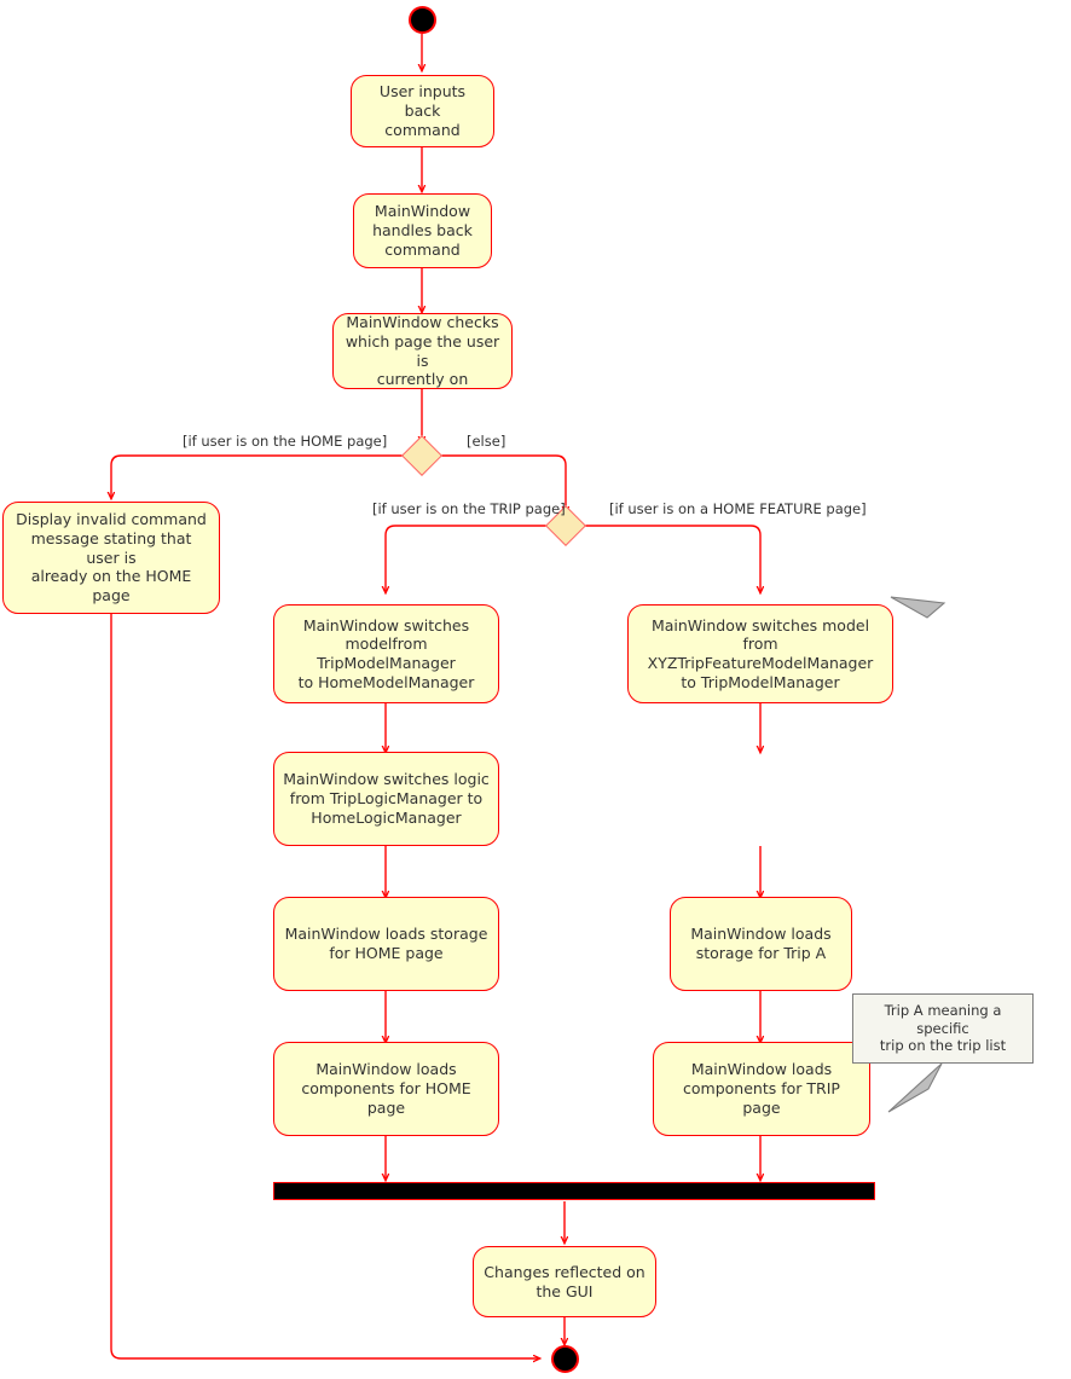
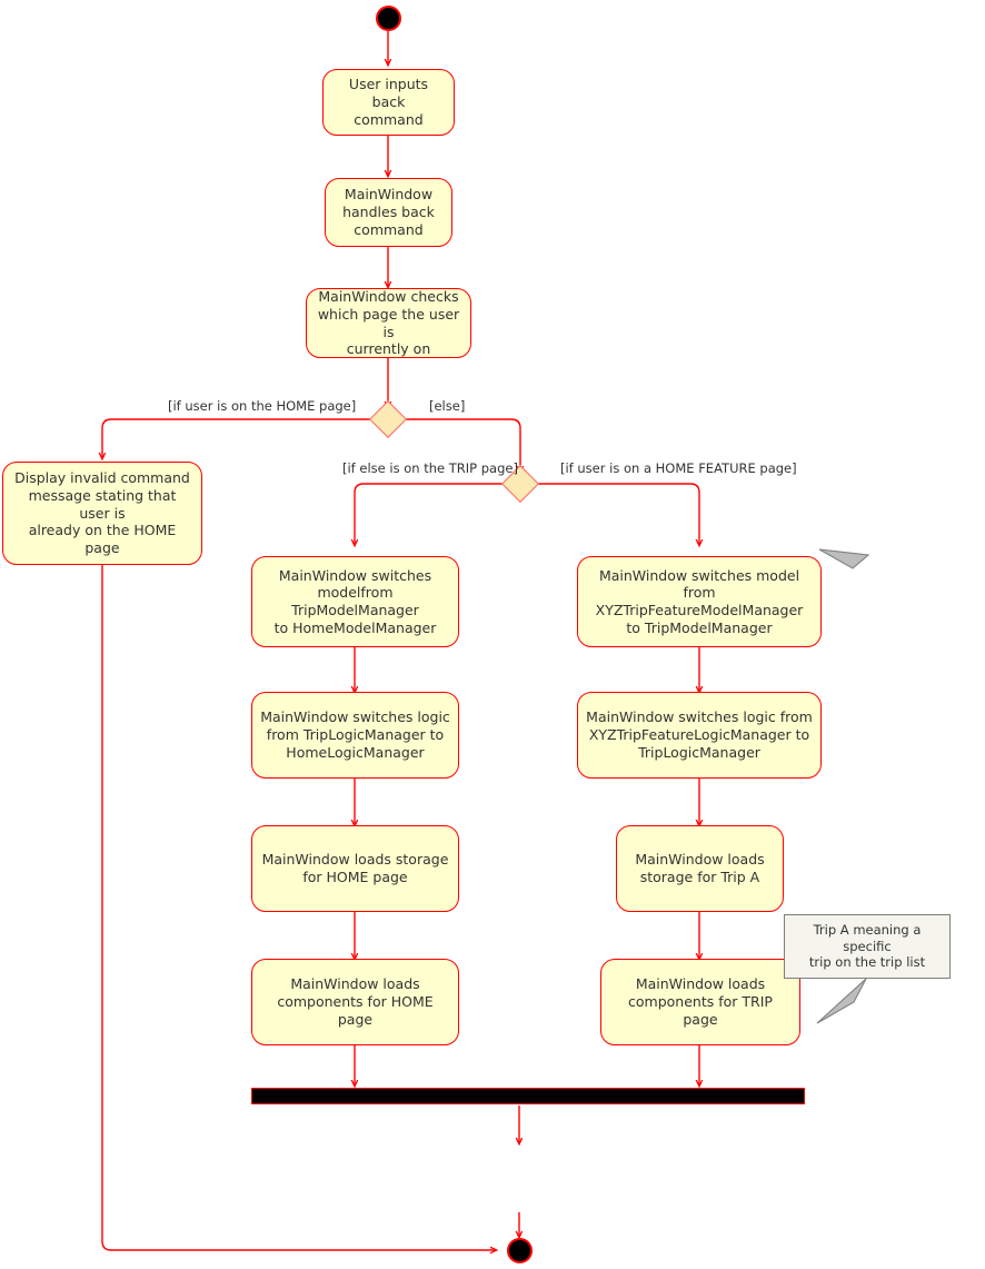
  [if user is on the HOME page]
  [else]
- [if user is on the TRIP page]
+ [if else is on the TRIP page]
  [if user is on a HOME FEATURE page]
  User inputs back
  command
  MainWindow
  handles back
  command
  MainWindow checks
  which page the user is
  currently on
  Display invalid command
  message stating that user is
  already on the HOME page
  MainWindow switches
  modelfrom TripModelManager
  to HomeModelManager
  MainWindow switches logic
  from TripLogicManager to
  HomeLogicManager
  MainWindow loads storage
  for HOME page
  MainWindow loads
  components for HOME page
  MainWindow switches model from
  XYZTripFeatureModelManager
  to TripModelManager
+ MainWindow switches logic from
+ XYZTripFeatureLogicManager to
+ TripLogicManager
  MainWindow loads
  storage for Trip A
  MainWindow loads
  components for TRIP page
- Changes reflected on
- the GUI
  Trip A meaning a specific
  trip on the trip list
